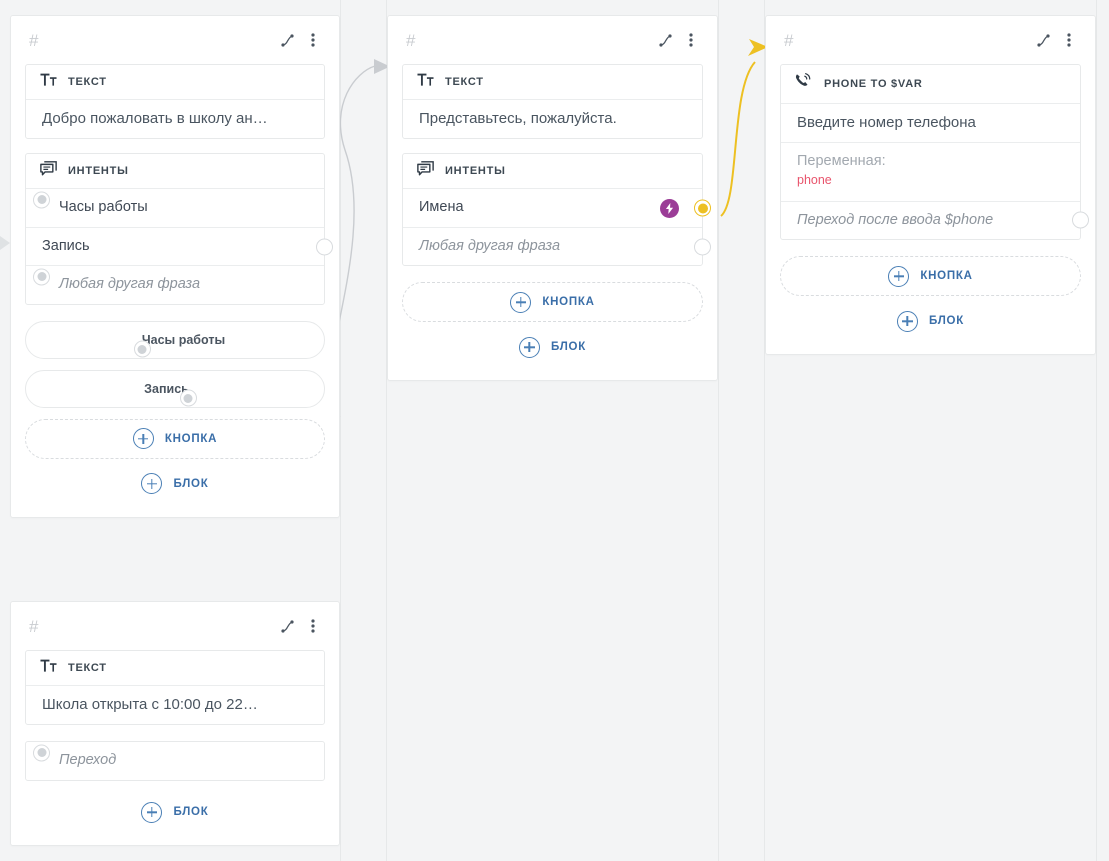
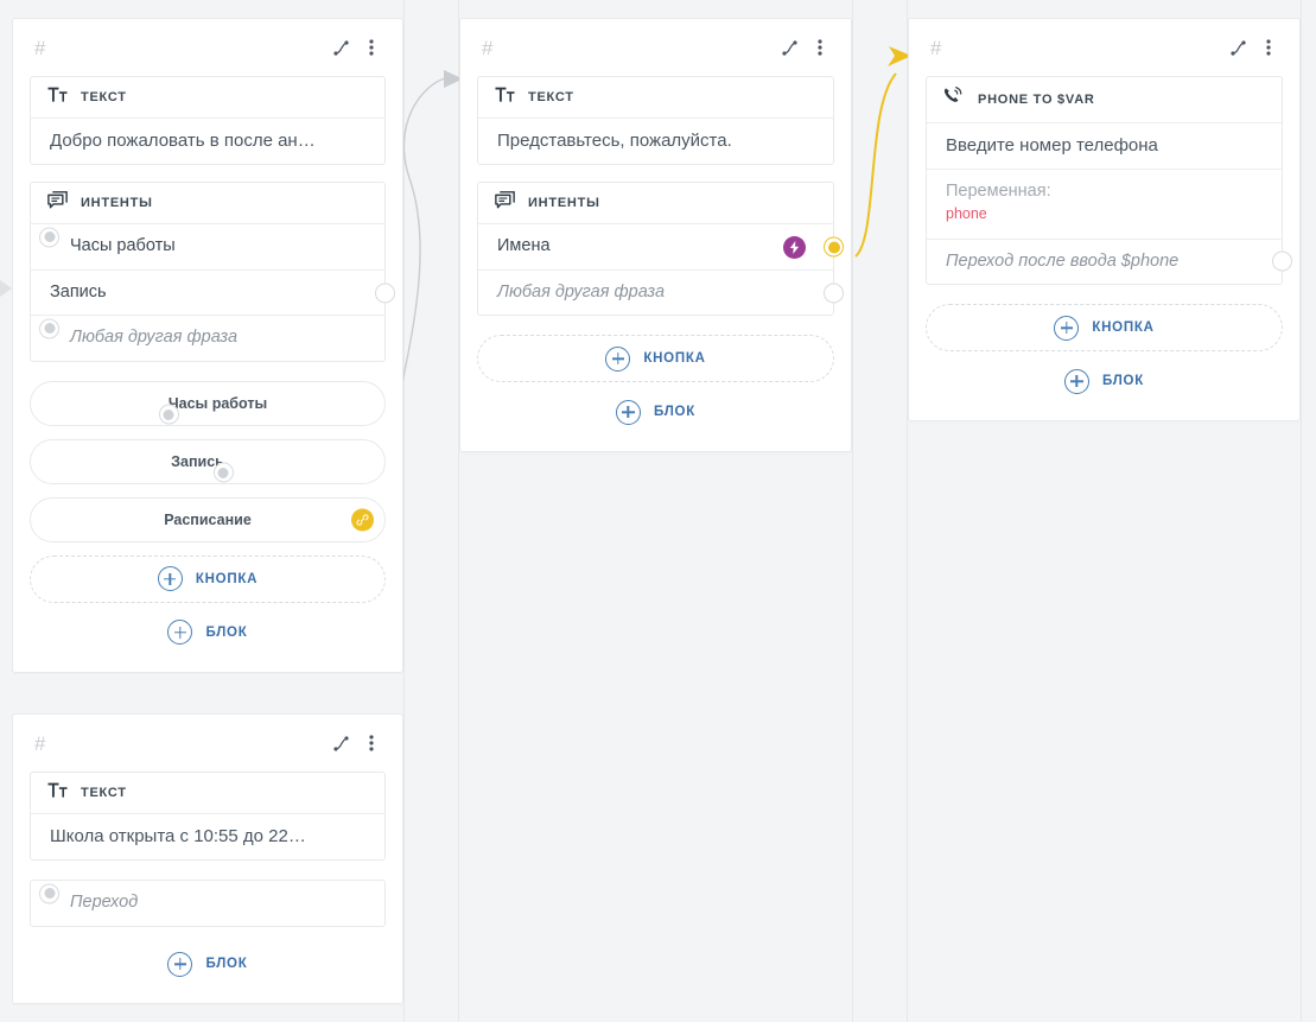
  #
  ТЕКСТ
- Добро пожаловать в школу ан…
+ Добро пожаловать в после ан…
  ИНТЕНТЫ
  Часы работы
  Запись
  Любая другая фраза
  Часы работы
  Запись
+ Расписание
  КНОПКА
  БЛОК
  #
  ТЕКСТ
  Представьтесь, пожалуйста.
  ИНТЕНТЫ
  Имена
  Любая другая фраза
  КНОПКА
  БЛОК
  #
  PHONE TO $VAR
  Введите номер телефона
  Переменная:
  phone
  Переход после ввода $phone
  КНОПКА
  БЛОК
  #
  ТЕКСТ
- Школа открыта с 10:00 до 22…
+ Школа открыта с 10:55 до 22…
  Переход
  БЛОК
